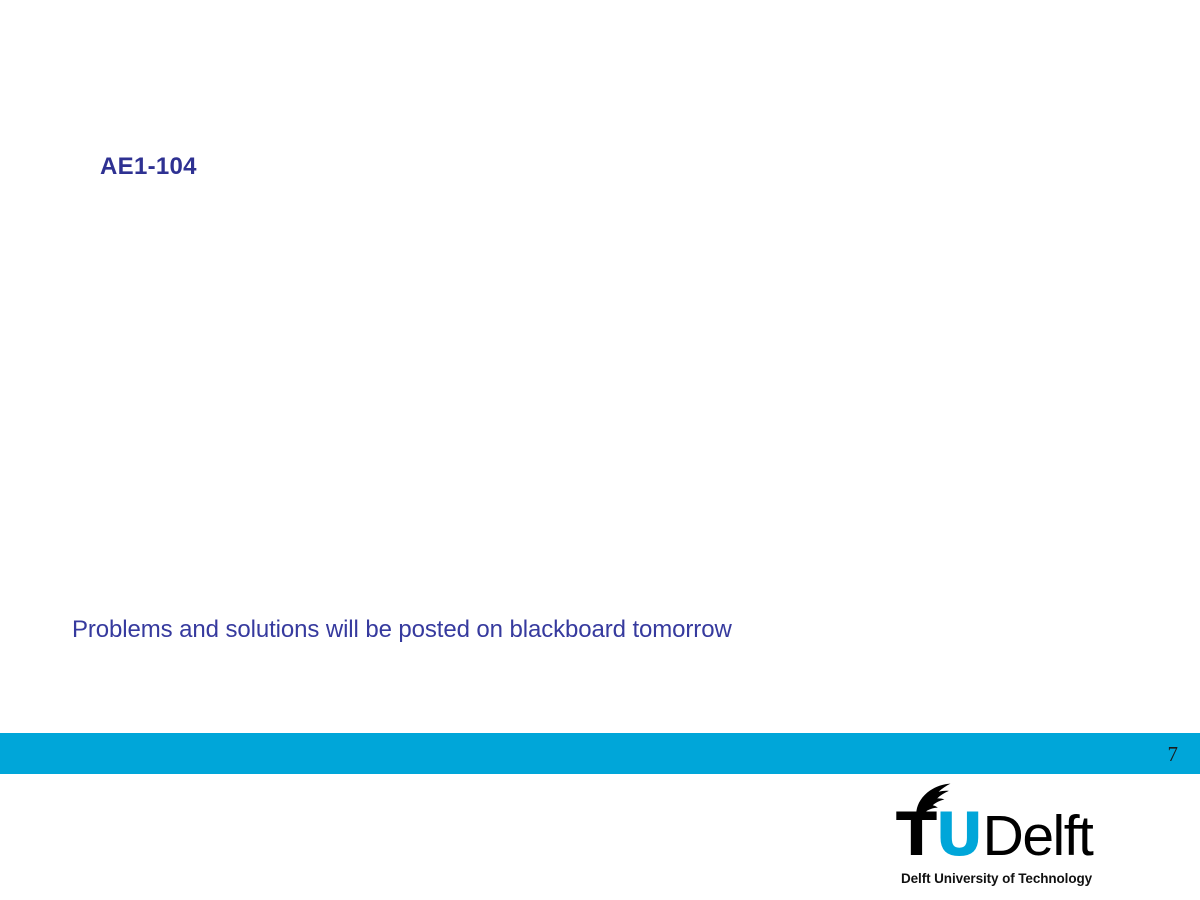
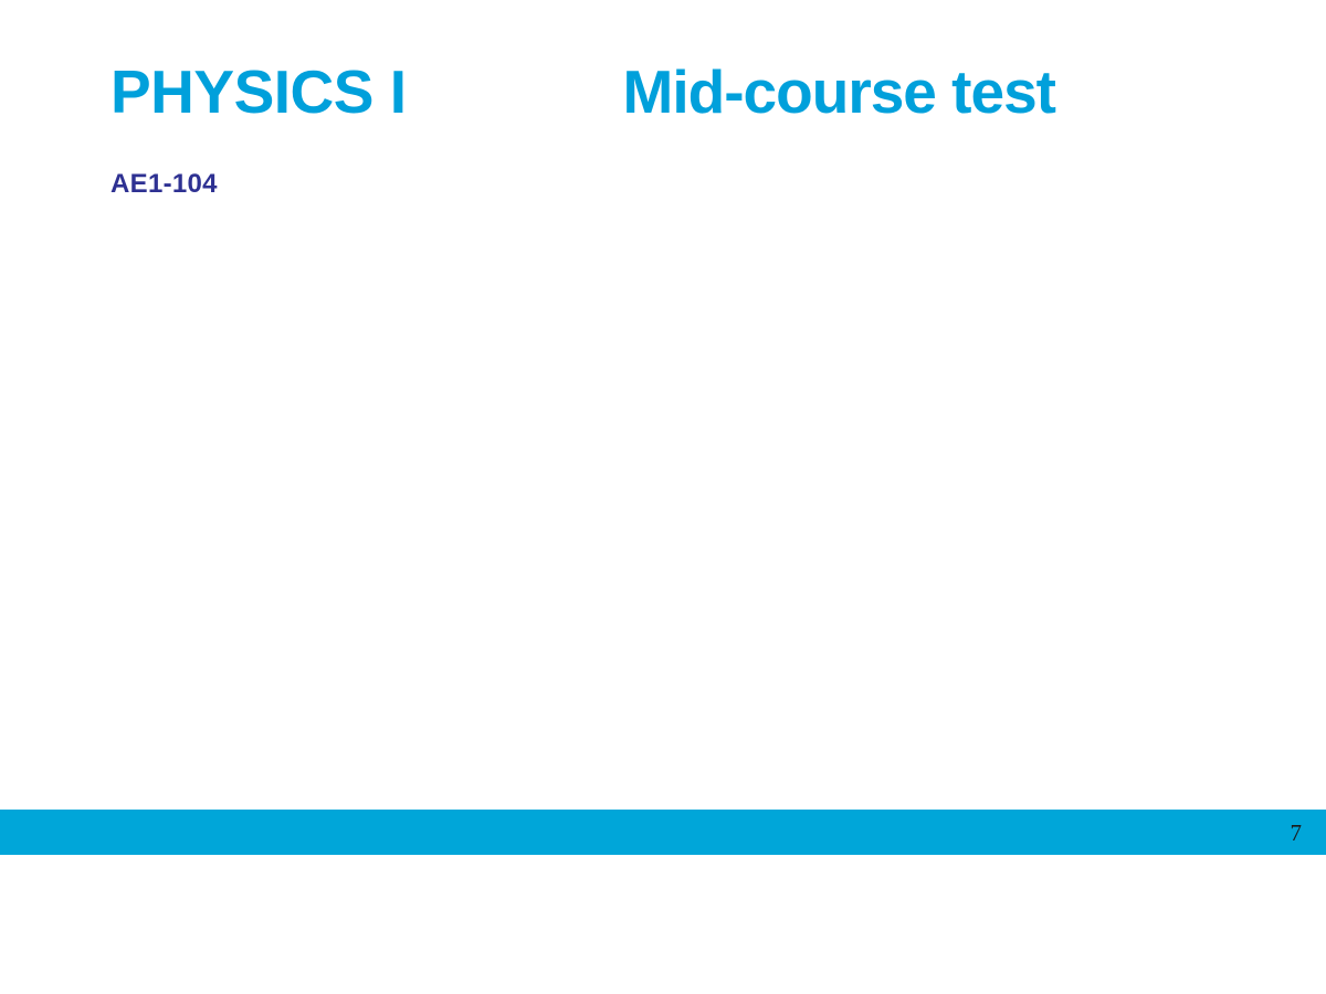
+ PHYSICS I
+ Mid-course test
  AE1-104
- Problems and solutions will be posted on blackboard tomorrow
  7
- TUDelft
- Delft University of Technology
